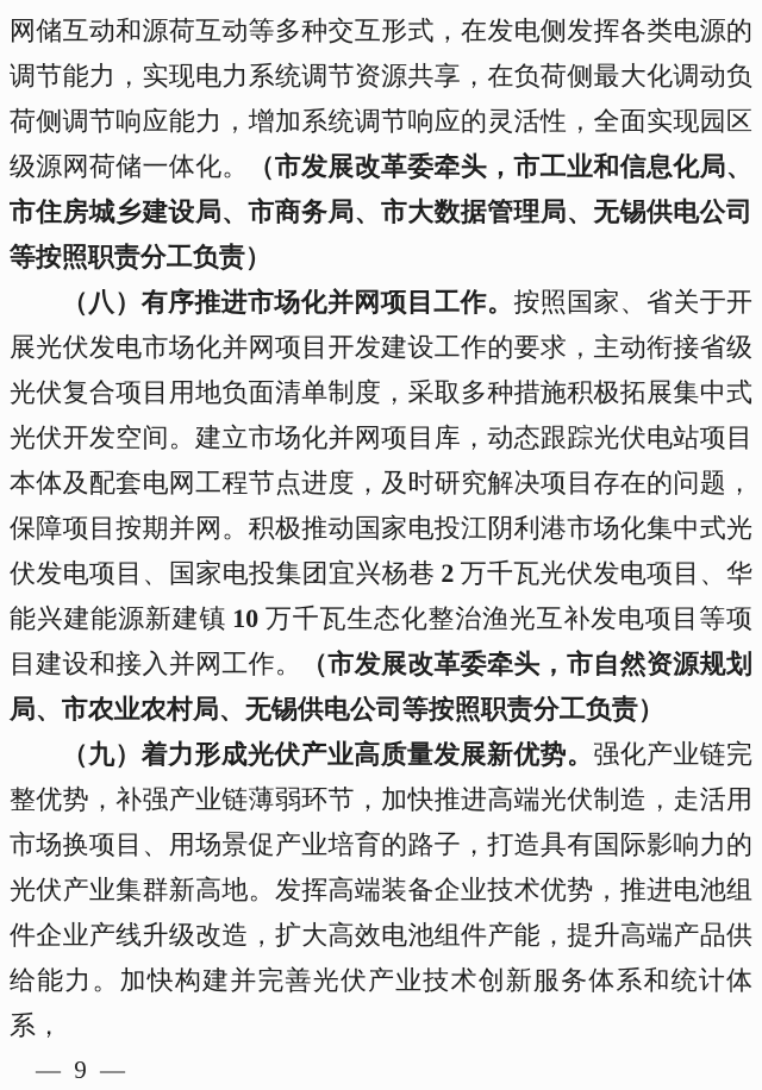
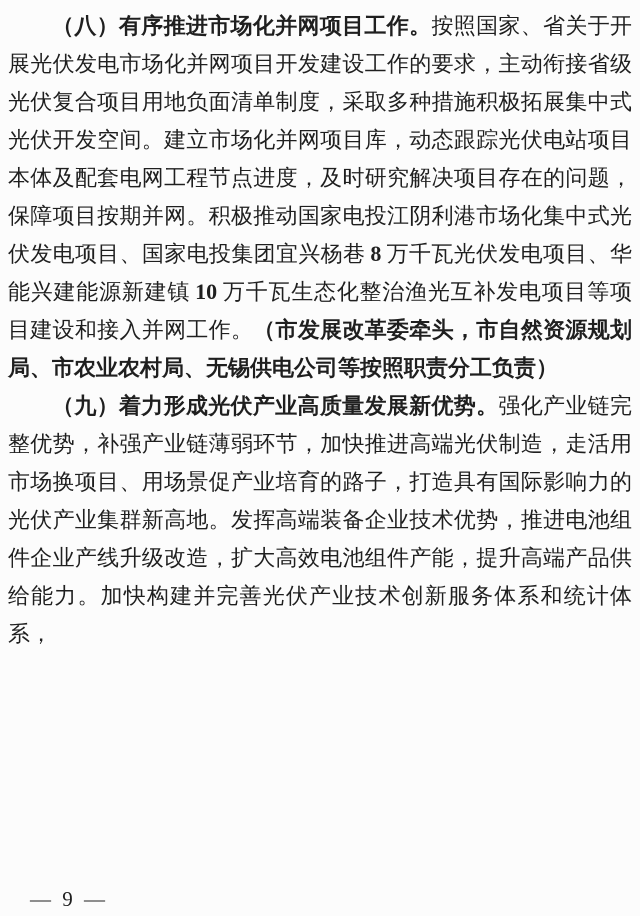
- 网储互动和源荷互动等多种交互形式，在发电侧发挥各类电源的调节能力，实现电力系统调节资源共享，在负荷侧最大化调动负荷侧调节响应能力，增加系统调节响应的灵活性，全面实现园区级源网荷储一体化。（市发展改革委牵头，市工业和信息化局、市住房城乡建设局、市商务局、市大数据管理局、无锡供电公司等按照职责分工负责）
- （八）有序推进市场化并网项目工作。按照国家、省关于开展光伏发电市场化并网项目开发建设工作的要求，主动衔接省级光伏复合项目用地负面清单制度，采取多种措施积极拓展集中式光伏开发空间。建立市场化并网项目库，动态跟踪光伏电站项目本体及配套电网工程节点进度，及时研究解决项目存在的问题，保障项目按期并网。积极推动国家电投江阴利港市场化集中式光伏发电项目、国家电投集团宜兴杨巷 2 万千瓦光伏发电项目、华能兴建能源新建镇 10 万千瓦生态化整治渔光互补发电项目等项目建设和接入并网工作。（市发展改革委牵头，市自然资源规划局、市农业农村局、无锡供电公司等按照职责分工负责）
+ （八）有序推进市场化并网项目工作。按照国家、省关于开展光伏发电市场化并网项目开发建设工作的要求，主动衔接省级光伏复合项目用地负面清单制度，采取多种措施积极拓展集中式光伏开发空间。建立市场化并网项目库，动态跟踪光伏电站项目本体及配套电网工程节点进度，及时研究解决项目存在的问题，保障项目按期并网。积极推动国家电投江阴利港市场化集中式光伏发电项目、国家电投集团宜兴杨巷 8 万千瓦光伏发电项目、华能兴建能源新建镇 10 万千瓦生态化整治渔光互补发电项目等项目建设和接入并网工作。（市发展改革委牵头，市自然资源规划局、市农业农村局、无锡供电公司等按照职责分工负责）
  （九）着力形成光伏产业高质量发展新优势。强化产业链完整优势，补强产业链薄弱环节，加快推进高端光伏制造，走活用市场换项目、用场景促产业培育的路子，打造具有国际影响力的光伏产业集群新高地。发挥高端装备企业技术优势，推进电池组件企业产线升级改造，扩大高效电池组件产能，提升高端产品供给能力。加快构建并完善光伏产业技术创新服务体系和统计体系，
  — 9 —
